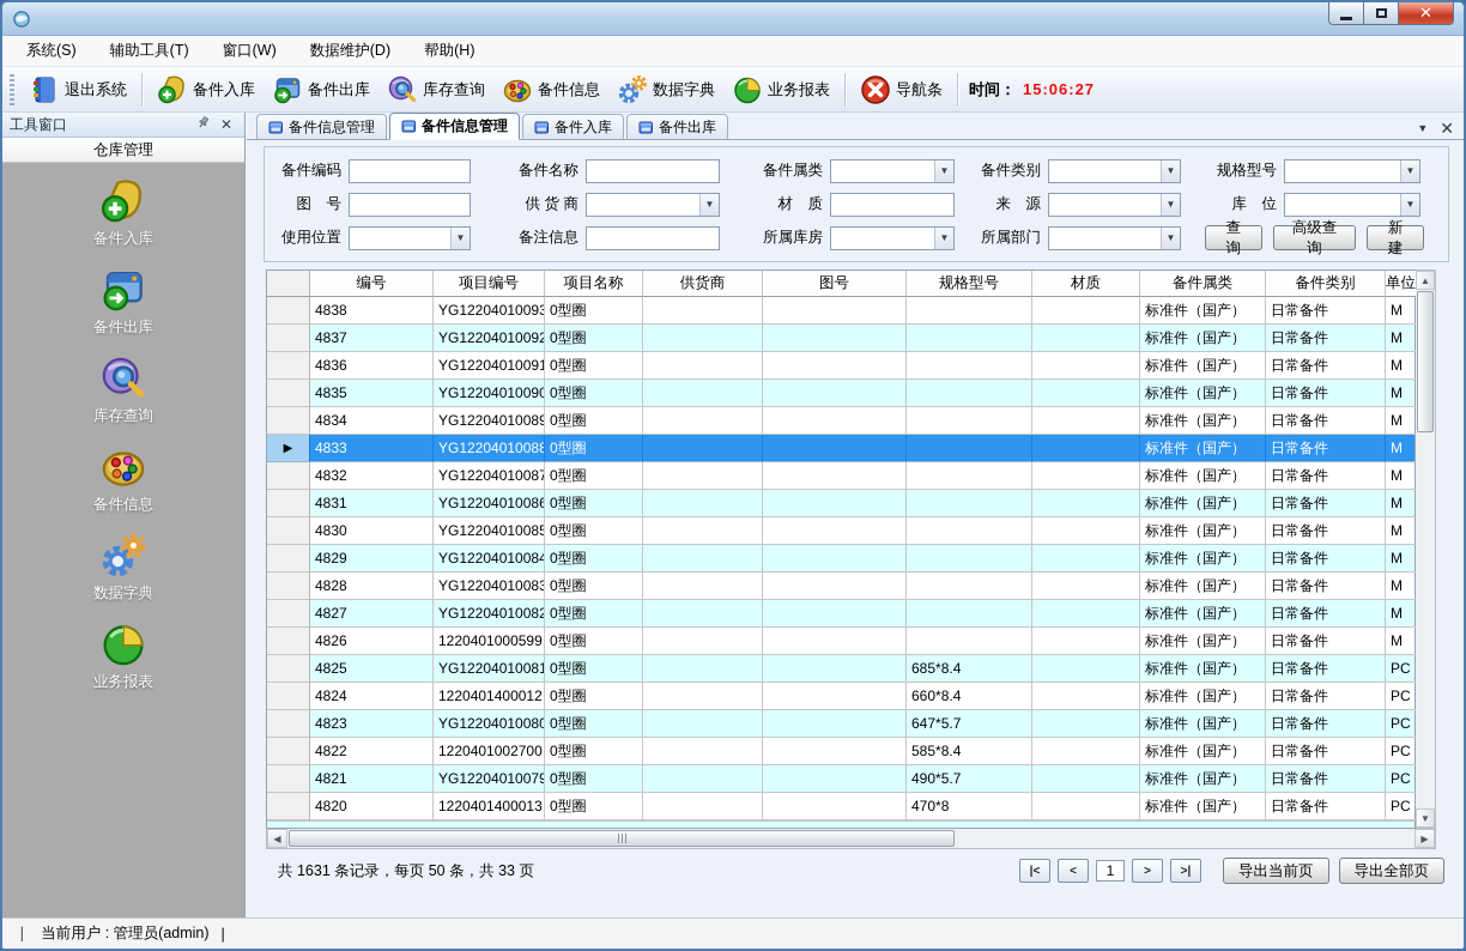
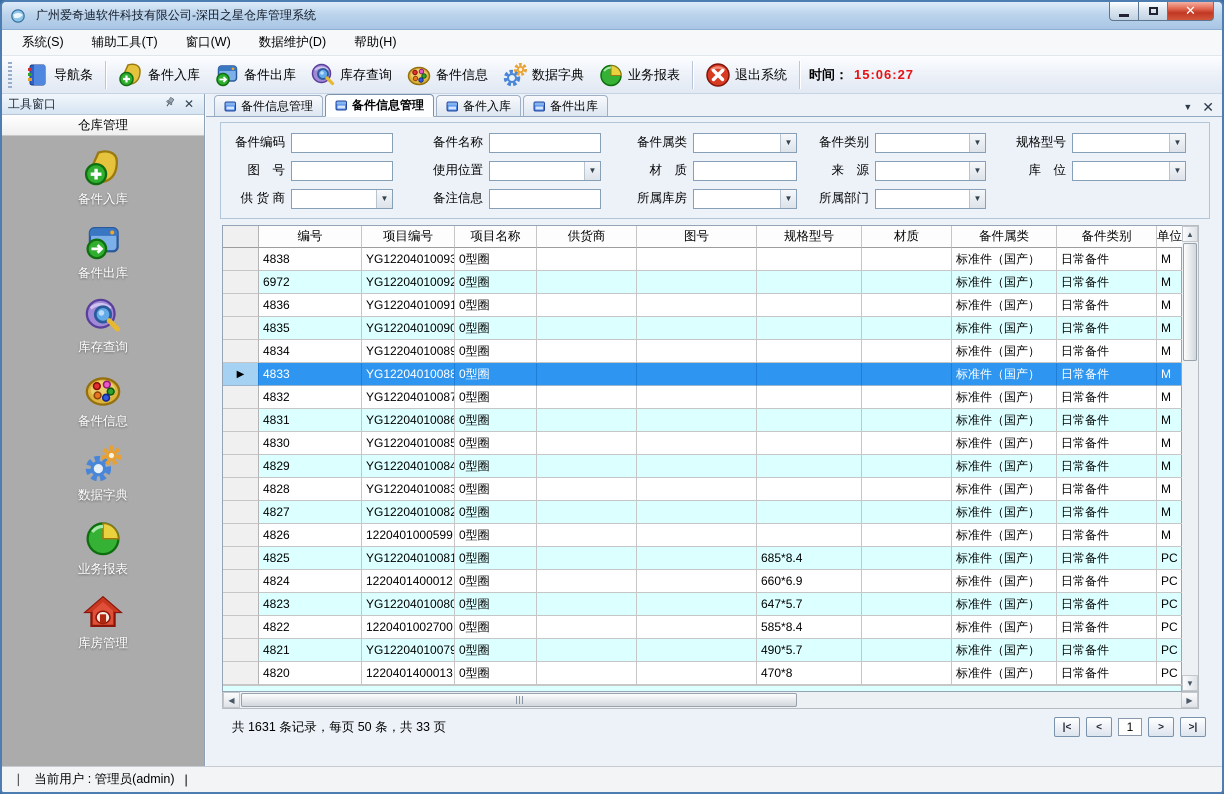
+ 广州爱奇迪软件科技有限公司-深田之星仓库管理系统
  ✕
  系统(S)
  辅助工具(T)
  窗口(W)
  数据维护(D)
  帮助(H)
- 退出系统
+ 导航条
  备件入库
  备件出库
  库存查询
  备件信息
  数据字典
  业务报表
- 导航条
+ 退出系统
  时间：
  15:06:27
  工具窗口
  ✕
  仓库管理
  备件入库
  备件出库
  库存查询
  备件信息
  数据字典
  业务报表
+ 库房管理
  备件信息管理
  备件信息管理
  备件入库
  备件出库
  ▼
  ✕
  备件编码
  备件名称
  备件属类
  ▼
  备件类别
  ▼
  规格型号
  ▼
  图 号
- 供 货 商
+ 使用位置
  ▼
  材 质
  来 源
  ▼
  库 位
  ▼
- 使用位置
+ 供 货 商
  ▼
  备注信息
  所属库房
  ▼
  所属部门
  ▼
- 查询
- 高级查询
- 新建
  编号
  项目编号
  项目名称
  供货商
  图号
  规格型号
  材质
  备件属类
  备件类别
  单位
  4838
  YG12204010093
  0型圈
  标准件（国产）
  日常备件
  M
- 4837
+ 6972
  YG12204010092
  0型圈
  标准件（国产）
  日常备件
  M
  4836
  YG12204010091
  0型圈
  标准件（国产）
  日常备件
  M
  4835
  YG12204010090
  0型圈
  标准件（国产）
  日常备件
  M
  4834
  YG12204010089
  0型圈
  标准件（国产）
  日常备件
  M
  ▶
  4833
  YG12204010088
  0型圈
  标准件（国产）
  日常备件
  M
  4832
  YG12204010087
  0型圈
  标准件（国产）
  日常备件
  M
  4831
  YG12204010086
  0型圈
  标准件（国产）
  日常备件
  M
  4830
  YG12204010085
  0型圈
  标准件（国产）
  日常备件
  M
  4829
  YG12204010084
  0型圈
  标准件（国产）
  日常备件
  M
  4828
  YG12204010083
  0型圈
  标准件（国产）
  日常备件
  M
  4827
  YG12204010082
  0型圈
  标准件（国产）
  日常备件
  M
  4826
  1220401000599
  0型圈
  标准件（国产）
  日常备件
  M
  4825
  YG12204010081
  0型圈
  685*8.4
  标准件（国产）
  日常备件
  PC
  4824
  1220401400012
  0型圈
- 660*8.4
+ 660*6.9
  标准件（国产）
  日常备件
  PC
  4823
  YG12204010080
  0型圈
  647*5.7
  标准件（国产）
  日常备件
  PC
  4822
  1220401002700
  0型圈
  585*8.4
  标准件（国产）
  日常备件
  PC
  4821
  YG12204010079
  0型圈
  490*5.7
  标准件（国产）
  日常备件
  PC
  4820
  1220401400013
  0型圈
  470*8
  标准件（国产）
  日常备件
  PC
  ▲
  ▼
  ◀
  ▶
  共 1631 条记录，每页 50 条，共 33 页
  |<
  <
  1
  >
  >|
- 导出当前页
- 导出全部页
  ｜
  当前用户 : 管理员(admin)
  |
